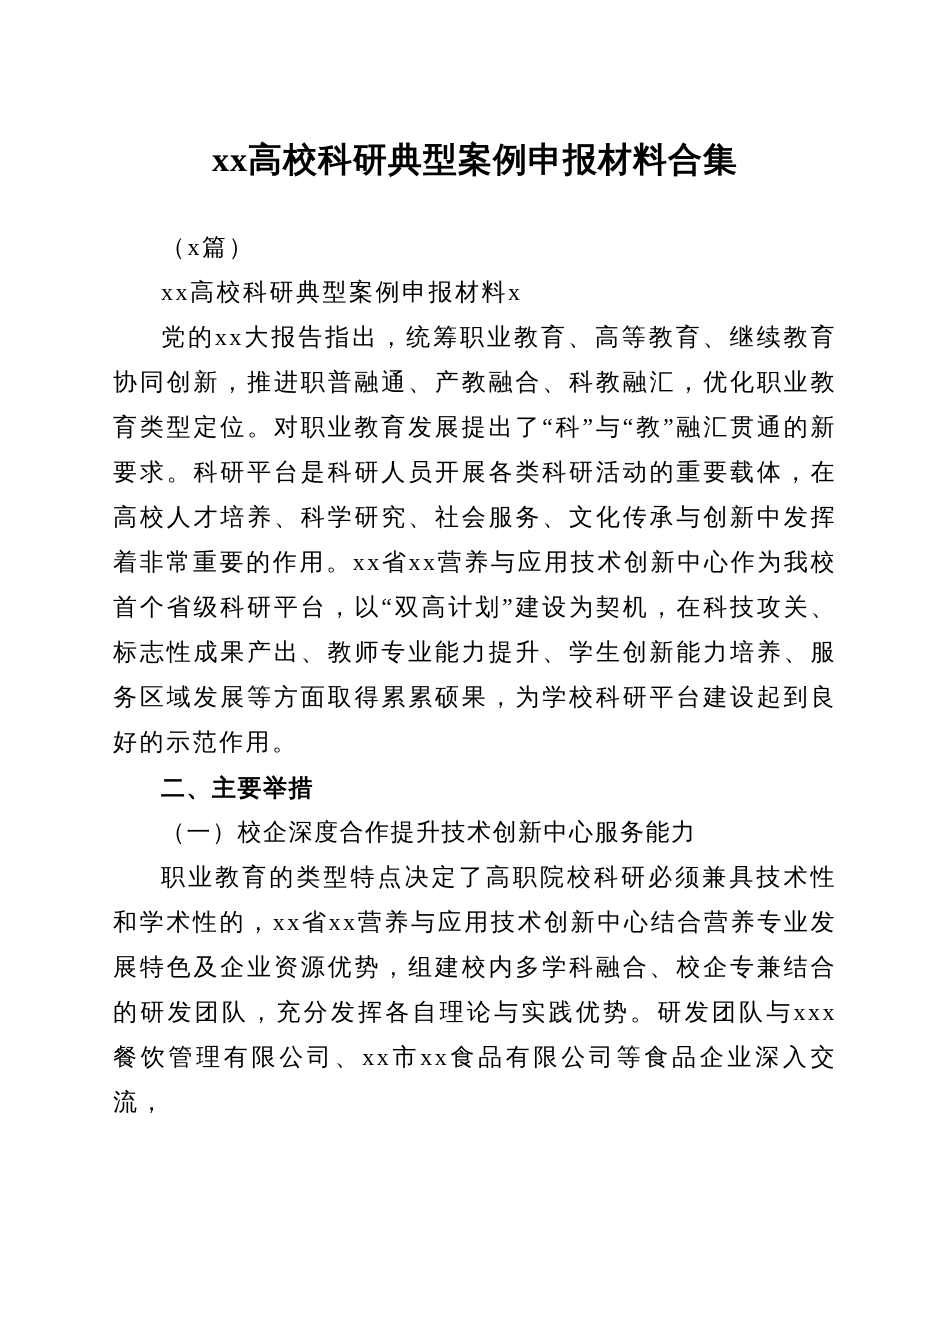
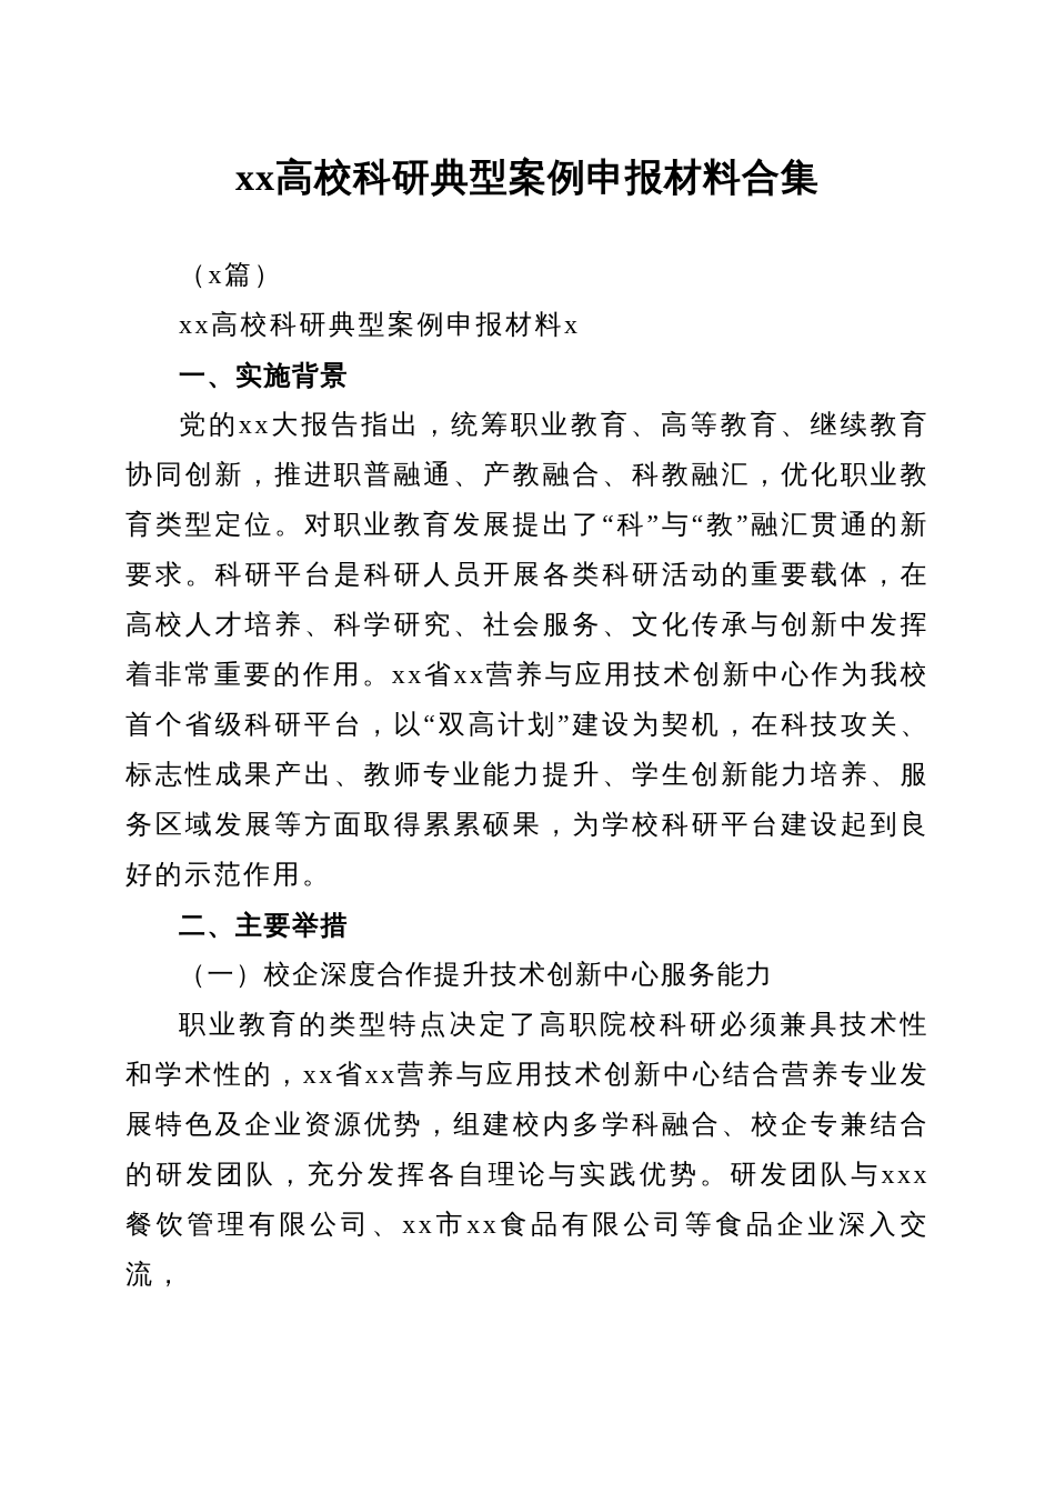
  xx高校科研典型案例申报材料合集
  （x篇）
  xx高校科研典型案例申报材料x
+ 一、实施背景
  党的xx大报告指出，统筹职业教育、高等教育、继续教育协同创新，推进职普融通、产教融合、科教融汇，优化职业教育类型定位。对职业教育发展提出了“科”与“教”融汇贯通的新要求。科研平台是科研人员开展各类科研活动的重要载体，在高校人才培养、科学研究、社会服务、文化传承与创新中发挥着非常重要的作用。xx省xx营养与应用技术创新中心作为我校首个省级科研平台，以“双高计划”建设为契机，在科技攻关、标志性成果产出、教师专业能力提升、学生创新能力培养、服务区域发展等方面取得累累硕果，为学校科研平台建设起到良好的示范作用。
  二、主要举措
  （一）校企深度合作提升技术创新中心服务能力
  职业教育的类型特点决定了高职院校科研必须兼具技术性和学术性的，xx省xx营养与应用技术创新中心结合营养专业发展特色及企业资源优势，组建校内多学科融合、校企专兼结合的研发团队，充分发挥各自理论与实践优势。研发团队与xxx餐饮管理有限公司、xx市xx食品有限公司等食品企业深入交流，
